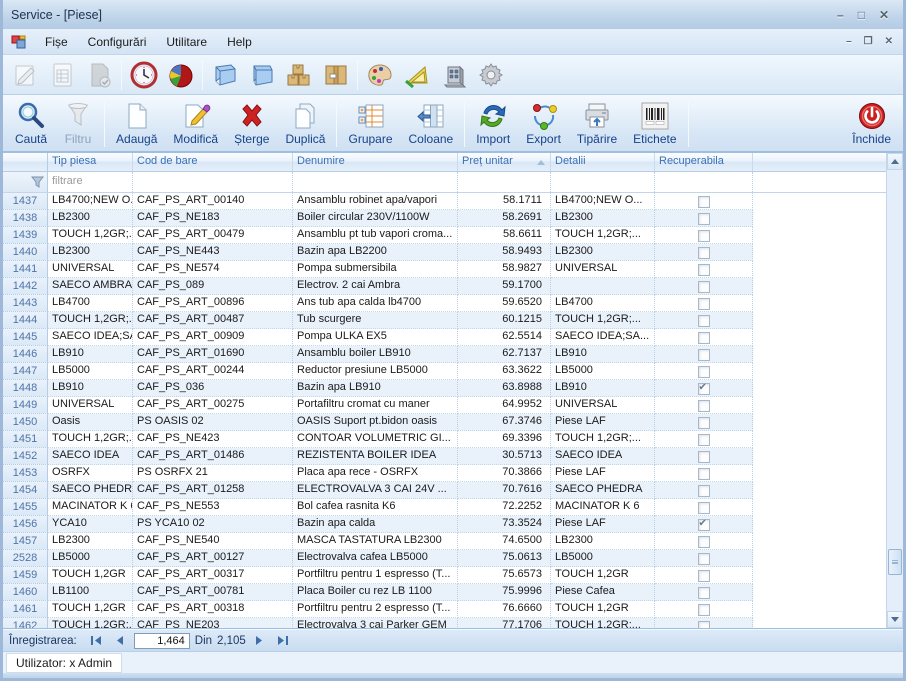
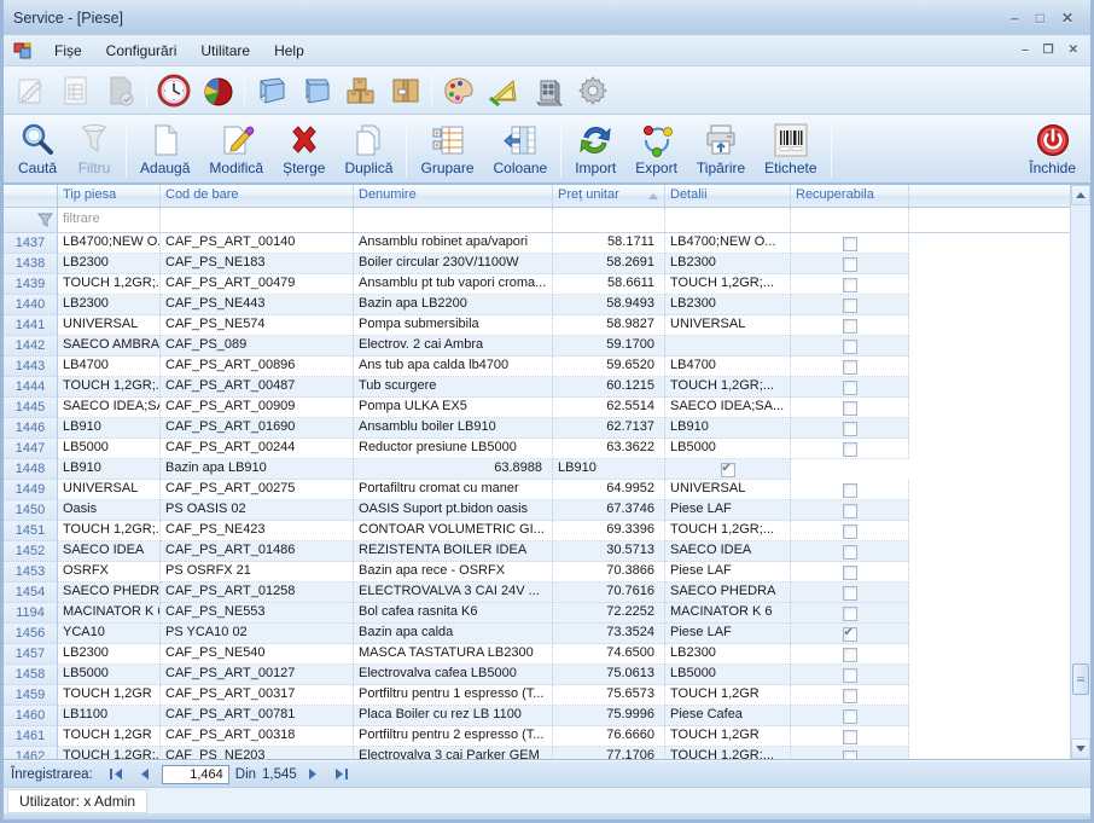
  Service - [Piese]
  –
  □
  ✕
  Fișe
  Configurări
  Utilitare
  Help
  –
  ❐
  ✕
  Caută
  Filtru
  Adaugă
  Modifică
  Șterge
  Duplică
  Grupare
  Coloane
  Import
  Export
  Tipărire
  Etichete
  Închide
  Tip piesa
  Cod de bare
  Denumire
  Preț unitar
  Detalii
  Recuperabila
  filtrare
  1437
  LB4700;NEW O.
  CAF_PS_ART_00140
  Ansamblu robinet apa/vapori
  58.1711
  LB4700;NEW O...
  1438
  LB2300
  CAF_PS_NE183
  Boiler circular 230V/1100W
  58.2691
  LB2300
  1439
  TOUCH 1,2GR;.
  CAF_PS_ART_00479
  Ansamblu pt tub vapori croma...
  58.6611
  TOUCH 1,2GR;...
  1440
  LB2300
  CAF_PS_NE443
  Bazin apa LB2200
  58.9493
  LB2300
  1441
  UNIVERSAL
  CAF_PS_NE574
  Pompa submersibila
  58.9827
  UNIVERSAL
  1442
  SAECO AMBRA
  CAF_PS_089
  Electrov. 2 cai Ambra
  59.1700
  1443
  LB4700
  CAF_PS_ART_00896
  Ans tub apa calda lb4700
  59.6520
  LB4700
  1444
  TOUCH 1,2GR;.
  CAF_PS_ART_00487
  Tub scurgere
  60.1215
  TOUCH 1,2GR;...
  1445
  SAECO IDEA;S
  CAF_PS_ART_00909
  Pompa ULKA EX5
  62.5514
  SAECO IDEA;SA...
  1446
  LB910
  CAF_PS_ART_01690
  Ansamblu boiler LB910
  62.7137
  LB910
  1447
  LB5000
  CAF_PS_ART_00244
  Reductor presiune LB5000
  63.3622
  LB5000
  1448
  LB910
- CAF_PS_036
  Bazin apa LB910
  63.8988
  LB910
  1449
  UNIVERSAL
  CAF_PS_ART_00275
  Portafiltru cromat cu maner
  64.9952
  UNIVERSAL
  1450
  Oasis
  PS OASIS 02
  OASIS Suport pt.bidon oasis
  67.3746
  Piese LAF
  1451
  TOUCH 1,2GR;.
  CAF_PS_NE423
  CONTOAR VOLUMETRIC GI...
  69.3396
  TOUCH 1,2GR;...
  1452
  SAECO IDEA
  CAF_PS_ART_01486
  REZISTENTA BOILER IDEA
  30.5713
  SAECO IDEA
  1453
  OSRFX
  PS OSRFX 21
- Placa apa rece - OSRFX
+ Bazin apa rece - OSRFX
  70.3866
  Piese LAF
  1454
  SAECO PHEDR
  CAF_PS_ART_01258
  ELECTROVALVA 3 CAI 24V ...
  70.7616
  SAECO PHEDRA
- 1455
+ 1194
  MACINATOR K
  CAF_PS_NE553
  Bol cafea rasnita K6
  72.2252
  MACINATOR K 6
  1456
  YCA10
  PS YCA10 02
  Bazin apa calda
  73.3524
  Piese LAF
  1457
  LB2300
  CAF_PS_NE540
  MASCA TASTATURA LB2300
  74.6500
  LB2300
- 2528
+ 1458
  LB5000
  CAF_PS_ART_00127
  Electrovalva cafea LB5000
  75.0613
  LB5000
  1459
  TOUCH 1,2GR
  CAF_PS_ART_00317
  Portfiltru pentru 1 espresso (T...
  75.6573
  TOUCH 1,2GR
  1460
  LB1100
  CAF_PS_ART_00781
  Placa Boiler cu rez LB 1100
  75.9996
  Piese Cafea
  1461
  TOUCH 1,2GR
  CAF_PS_ART_00318
  Portfiltru pentru 2 espresso (T...
  76.6660
  TOUCH 1,2GR
  1462
  TOUCH 1,2GR;.
  CAF_PS_NE203
  Electrovalva 3 cai Parker GEM
  77.1706
  TOUCH 1,2GR;...
  Înregistrarea:
  1,464
  Din
- 2,105
+ 1,545
  Utilizator: x Admin
